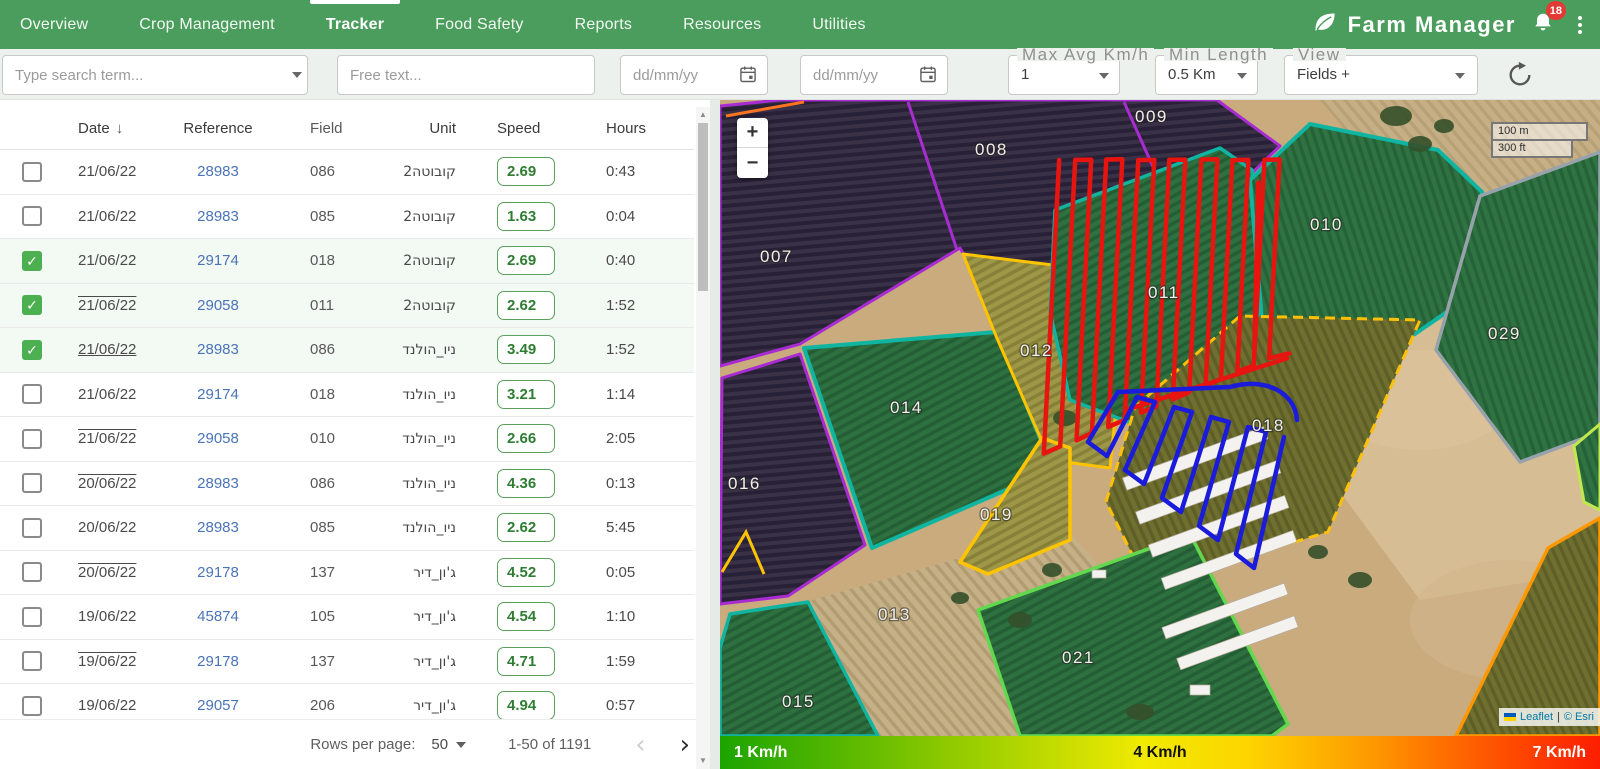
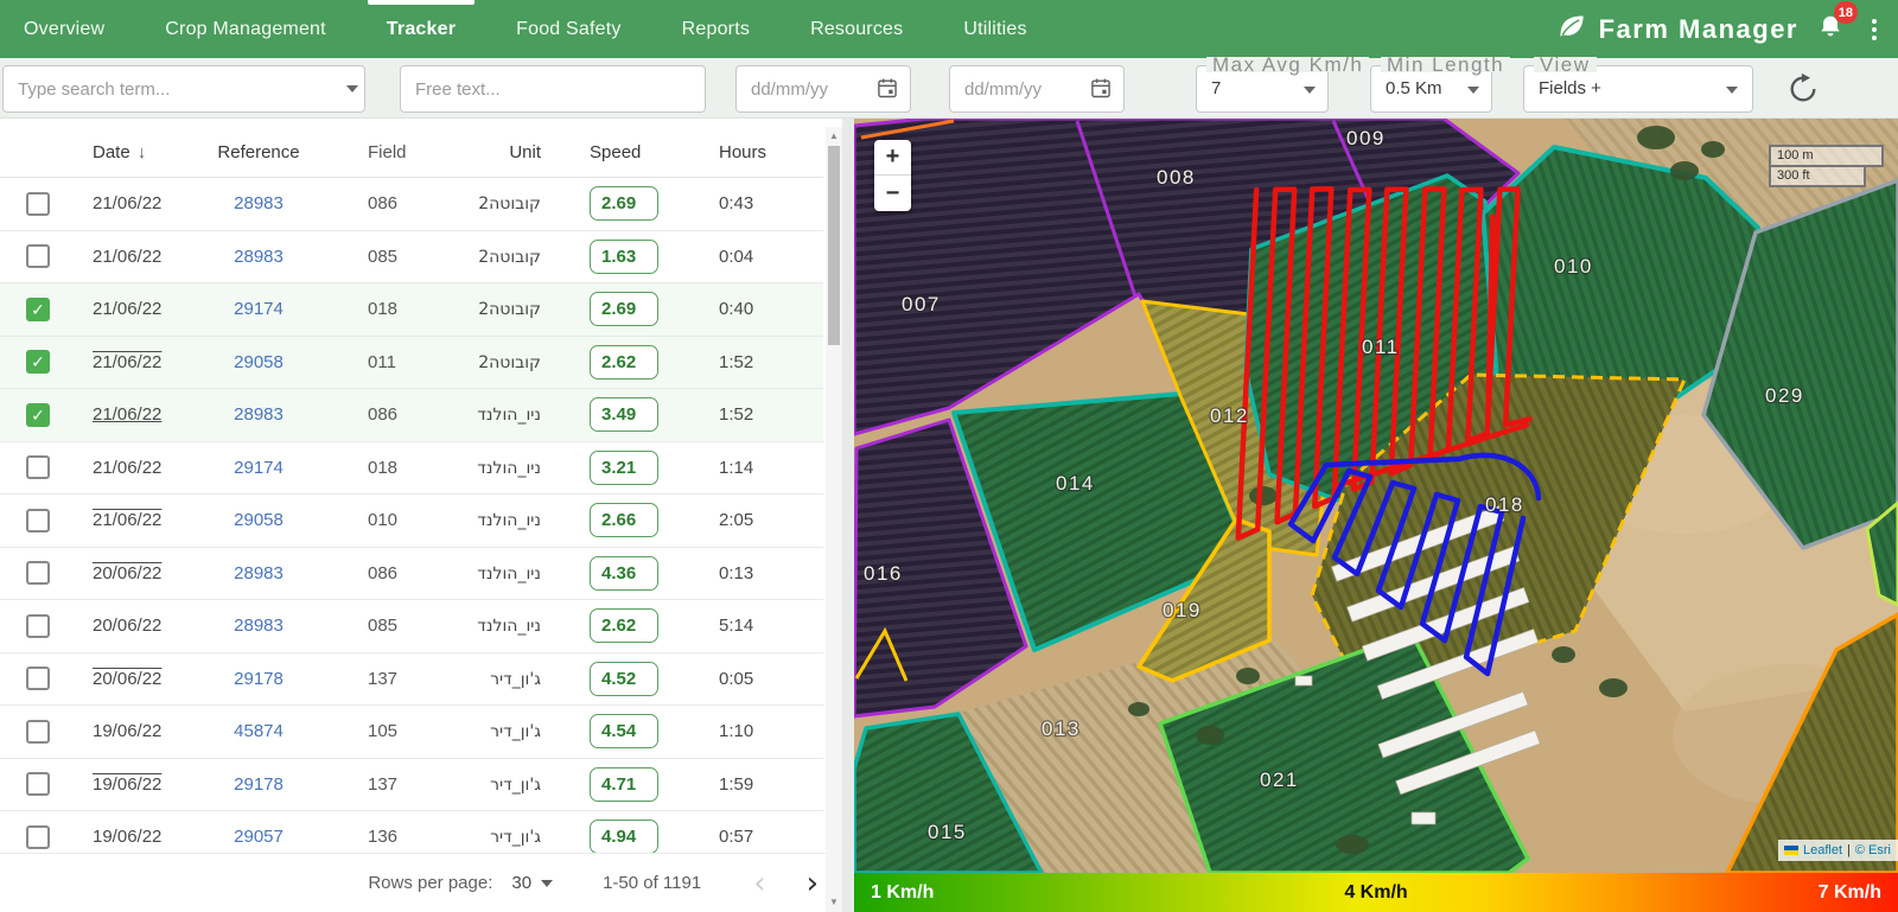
  Overview
  Crop Management
  Tracker
  Food Safety
  Reports
  Resources
  Utilities
  Farm Manager
  18
  Type search term...
  Free text...
  dd/mm/yy
  dd/mm/yy
  Max Avg Km/h
- 1
+ 7
  Min Length
  0.5 Km
  View
  Fields +
  Date
  ↓
  Reference
  Field
  Unit
  Speed
  Hours
  21/06/22
  28983
  086
  קובוטה2
  2.69
  0:43
  21/06/22
  28983
  085
  קובוטה2
  1.63
  0:04
  ✓
  21/06/22
  29174
  018
  קובוטה2
  2.69
  0:40
  ✓
  21/06/22
  29058
  011
  קובוטה2
  2.62
  1:52
  ✓
  21/06/22
  28983
  086
  ניו_הולנד
  3.49
  1:52
  21/06/22
  29174
  018
  ניו_הולנד
  3.21
  1:14
  21/06/22
  29058
  010
  ניו_הולנד
  2.66
  2:05
  20/06/22
  28983
  086
  ניו_הולנד
  4.36
  0:13
  20/06/22
  28983
  085
  ניו_הולנד
  2.62
- 5:45
+ 5:14
  20/06/22
  29178
  137
  ג'ון_דיר
  4.52
  0:05
  19/06/22
  45874
  105
  ג'ון_דיר
  4.54
  1:10
  19/06/22
  29178
  137
  ג'ון_דיר
  4.71
  1:59
  19/06/22
  29057
- 206
+ 136
  ג'ון_דיר
  4.94
  0:57
  Rows per page:
- 50
+ 30
  1-50 of 1191
  ‹
  ›
  ▲
  ▼
  007
  008
  009
  010
  011
  012
  014
  016
  018
  019
  013
  015
  021
  029
  +
  −
  100 m
  300 ft
  Leaflet
  |
  © Esri
  1 Km/h
  4 Km/h
  7 Km/h
